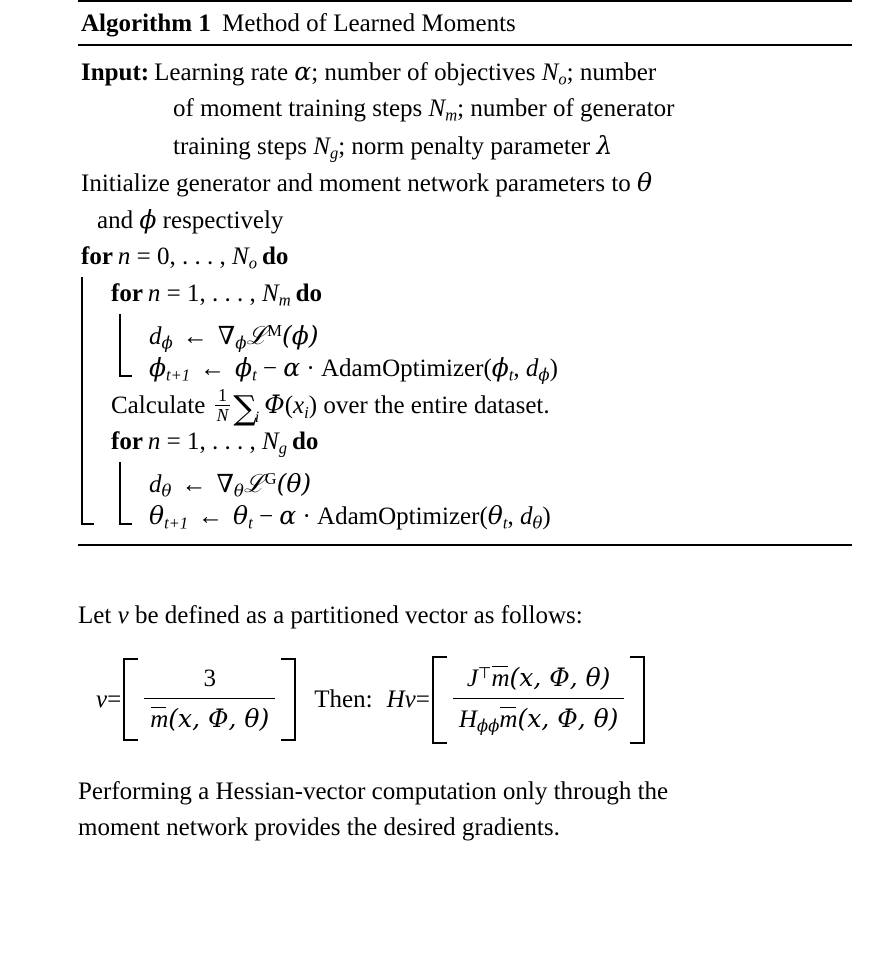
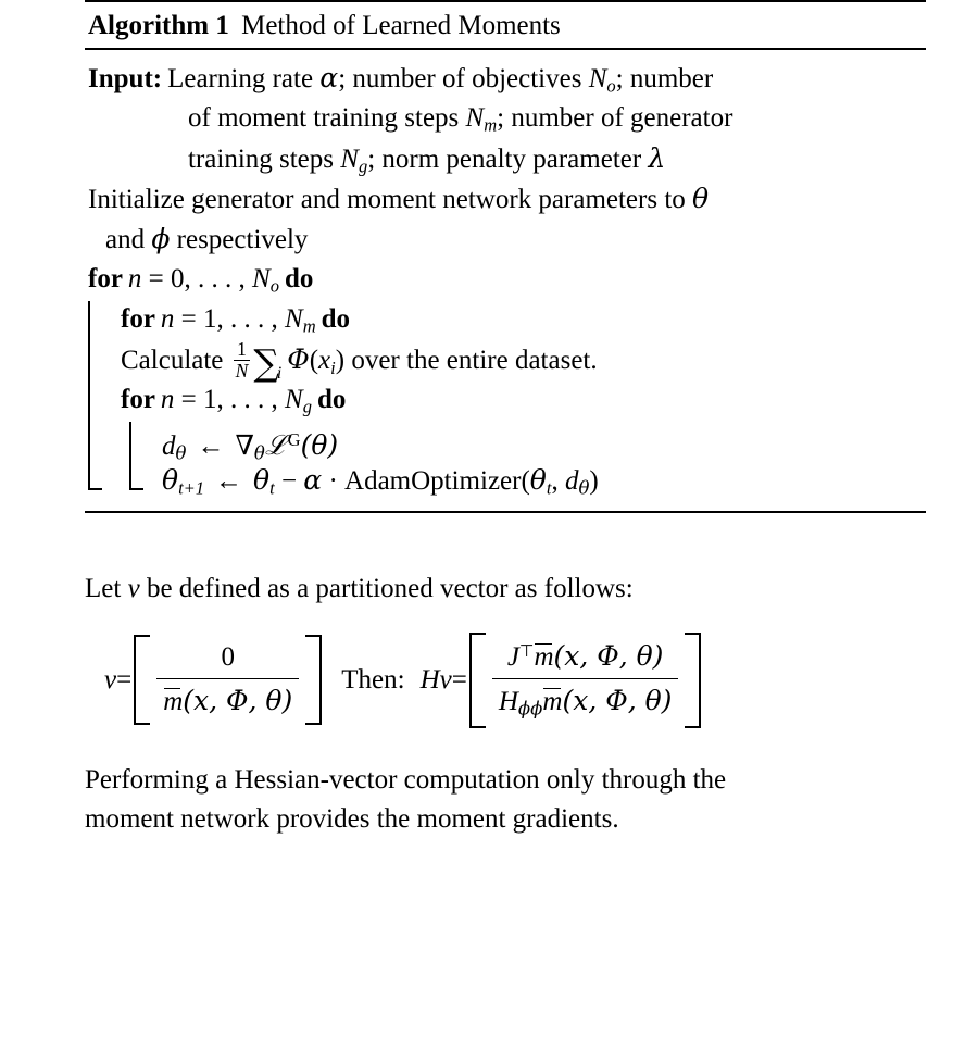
  Algorithm 1 Method of Learned Moments
  Input: Learning rate α; number of objectives No; number
  of moment training steps Nm; number of generator
  training steps Ng; norm penalty parameter λ
  Initialize generator and moment network parameters to θ
  and ϕ respectively
  for n = 0, . . . , No do
  for n = 1, . . . , Nm do
- dϕ ← ∇ϕℒM(ϕ)
- ϕt+1 ← ϕt − α · AdamOptimizer(ϕt, dϕ)
  Calculate
  1
  N
  ∑iΦ(xi) over the entire dataset.
  for n = 1, . . . , Ng do
  dθ ← ∇θℒG(θ)
  θt+1 ← θt − α · AdamOptimizer(θt, dθ)
  Let v be defined as a partitioned vector as follows:
  v
  =
- 3
+ 0
  m(x, Φ, θ)
  Then:
  H
  v
  =
  J⊤m(x, Φ, θ)
  Hϕϕm(x, Φ, θ)
  Performing a Hessian-vector computation only through the
- moment network provides the desired gradients.
+ moment network provides the moment gradients.
